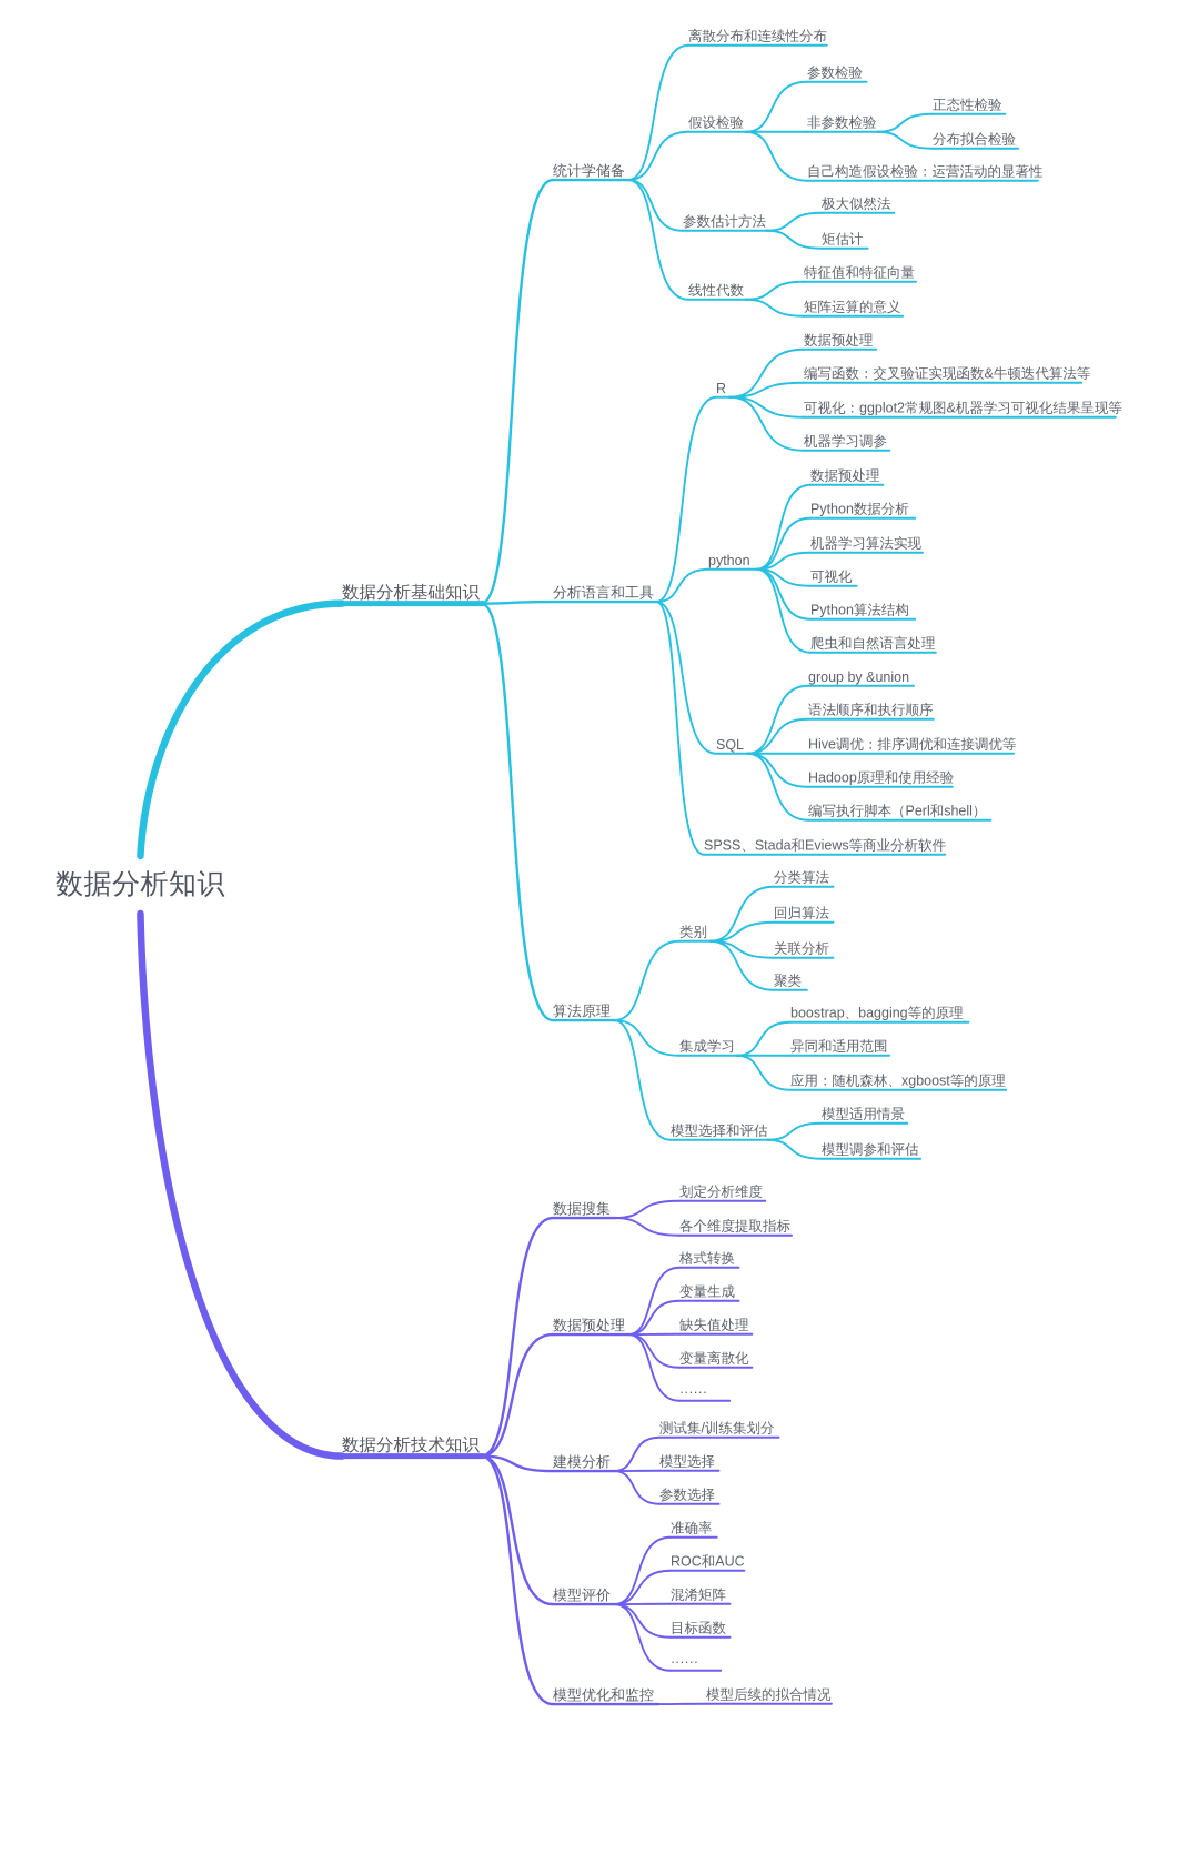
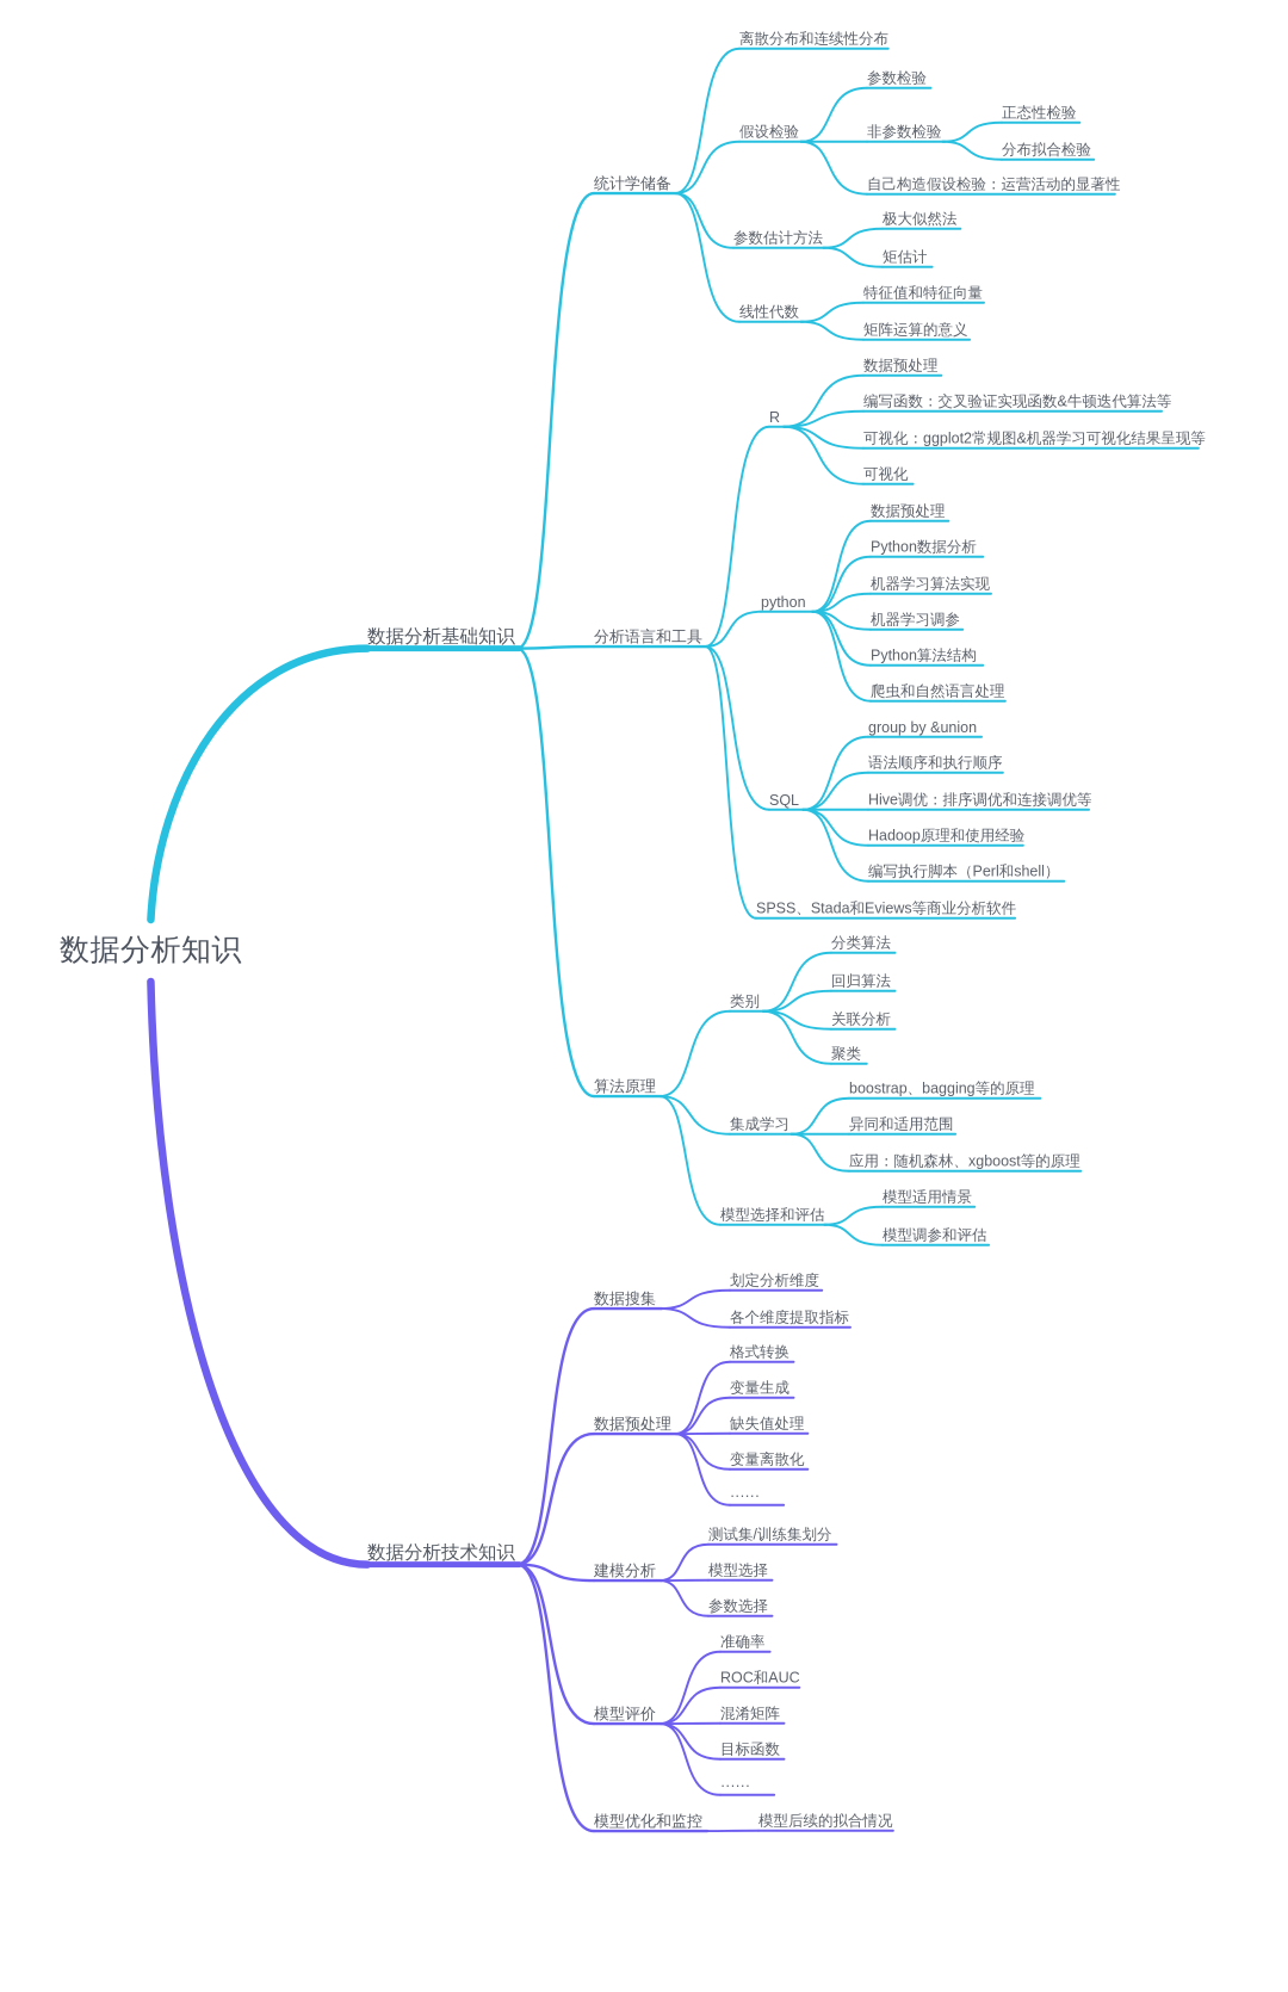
  数据分析知识
  统计学储备
  离散分布和连续性分布
  假设检验
  参数检验
  非参数检验
  正态性检验
  分布拟合检验
  自己构造假设检验：运营活动的显著性
  参数估计方法
  极大似然法
  矩估计
  线性代数
  特征值和特征向量
  矩阵运算的意义
  分析语言和工具
  R
  数据预处理
  编写函数：交叉验证实现函数&牛顿迭代算法等
  可视化：ggplot2常规图&机器学习可视化结果呈现等
- 机器学习调参
+ 可视化
  python
  数据预处理
  Python数据分析
  机器学习算法实现
- 可视化
+ 机器学习调参
  Python算法结构
  爬虫和自然语言处理
  SQL
  group by &union
  语法顺序和执行顺序
  Hive调优：排序调优和连接调优等
  Hadoop原理和使用经验
  编写执行脚本（Perl和shell）
  SPSS、Stada和Eviews等商业分析软件
  算法原理
  类别
  分类算法
  回归算法
  关联分析
  聚类
  集成学习
  boostrap、bagging等的原理
  异同和适用范围
  应用：随机森林、xgboost等的原理
  模型选择和评估
  模型适用情景
  模型调参和评估
  数据分析基础知识
  数据搜集
  划定分析维度
  各个维度提取指标
  数据预处理
  格式转换
  变量生成
  缺失值处理
  变量离散化
  ······
  建模分析
  测试集/训练集划分
  模型选择
  参数选择
  模型评价
  准确率
  ROC和AUC
  混淆矩阵
  目标函数
  ······
  模型优化和监控
  模型后续的拟合情况
  数据分析技术知识
